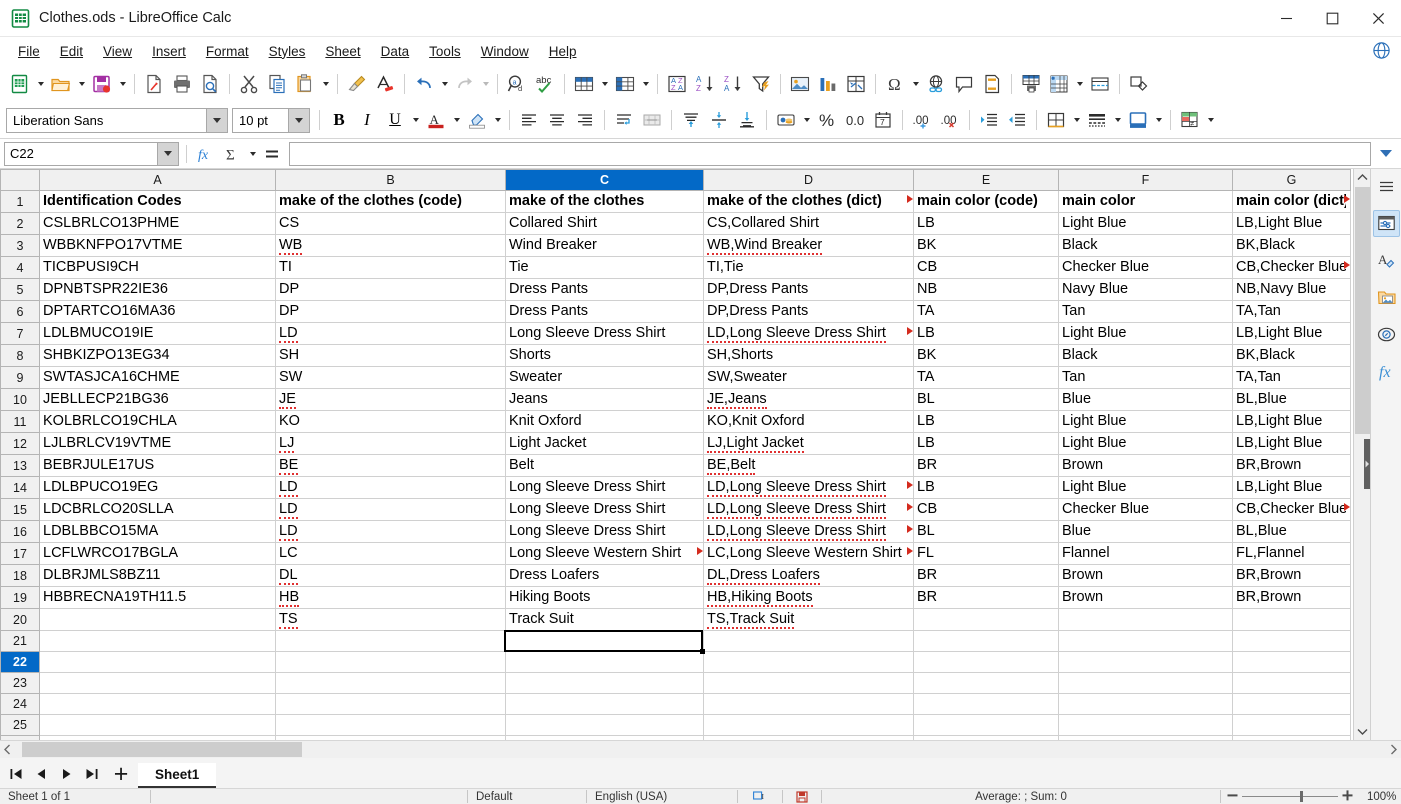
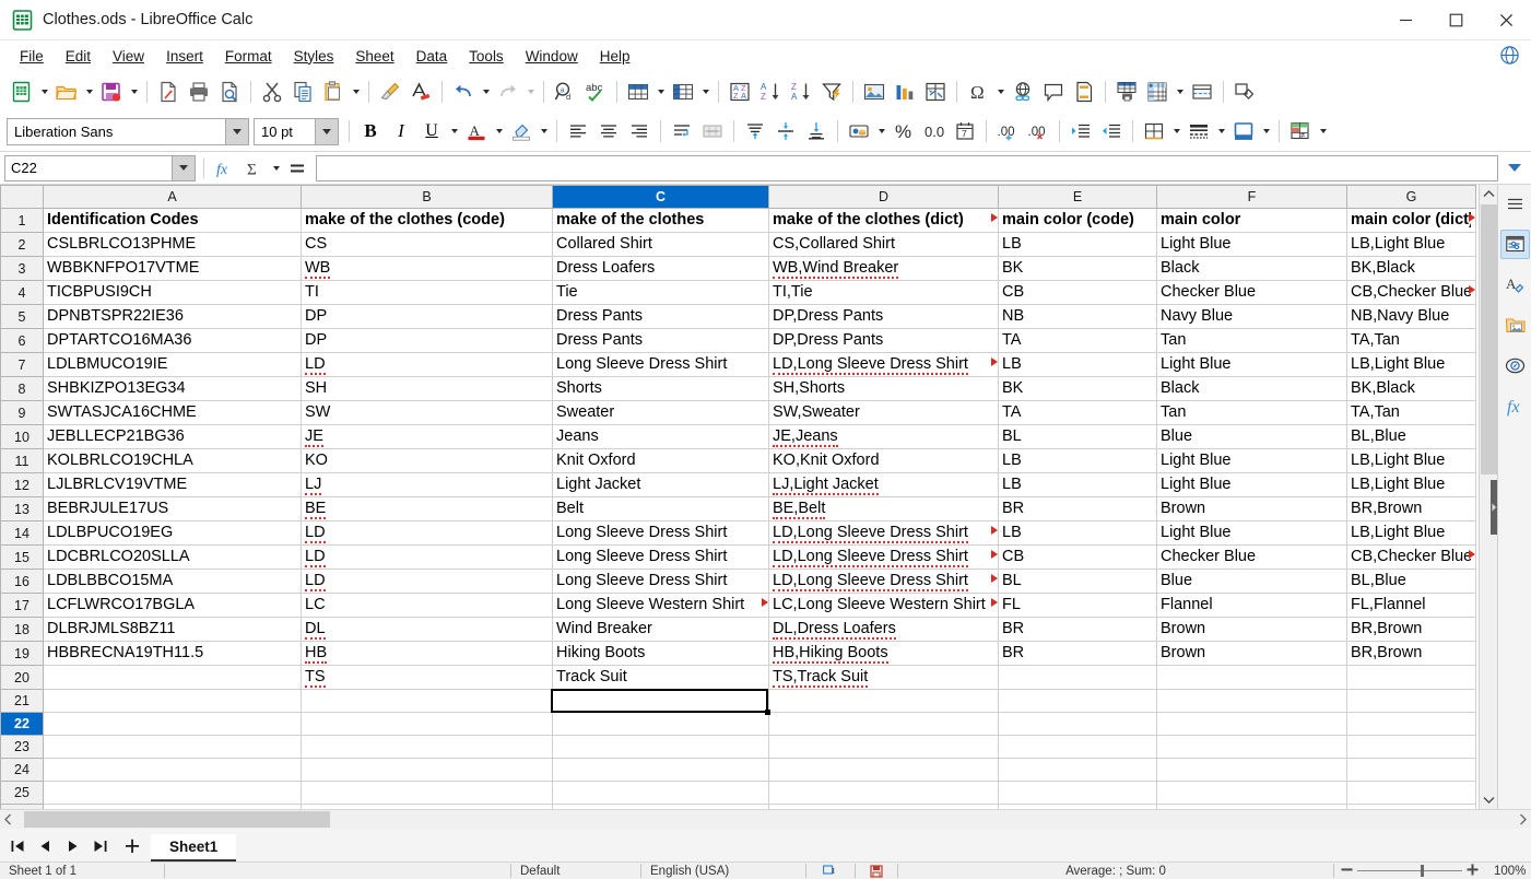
  Clothes.ods - LibreOffice Calc
  File
  Edit
  View
  Insert
  Format
  Styles
  Sheet
  Data
  Tools
  Window
  Help
  d
  abc
  A
  Z
  Z
  A
  A
  Z
  Z
  A
  Ω
  Liberation Sans
  10 pt
  B
  I
  U
  A
  %
  0.0
  7
  .00
  .00
  ≠
  C22
  fx
  Σ
  	A	B	C	D	E	F	G
  1	Identification Codes	make of the clothes (code)	make of the clothes	make of the clothes (dict)	main color (code)	main color	main color (dict
  2	CSLBRLCO13PHME	CS	Collared Shirt	CS,Collared Shirt	LB	Light Blue	LB,Light Blue
- 3	WBBKNFPO17VTME	WB	Wind Breaker	WB,Wind Breaker	BK	Black	BK,Black
+ 3	WBBKNFPO17VTME	WB	Dress Loafers	WB,Wind Breaker	BK	Black	BK,Black
  4	TICBPUSI9CH	TI	Tie	TI,Tie	CB	Checker Blue	CB,Checker Blue
  5	DPNBTSPR22IE36	DP	Dress Pants	DP,Dress Pants	NB	Navy Blue	NB,Navy Blue
  6	DPTARTCO16MA36	DP	Dress Pants	DP,Dress Pants	TA	Tan	TA,Tan
  7	LDLBMUCO19IE	LD	Long Sleeve Dress Shirt	LD,Long Sleeve Dress Shirt	LB	Light Blue	LB,Light Blue
  8	SHBKIZPO13EG34	SH	Shorts	SH,Shorts	BK	Black	BK,Black
  9	SWTASJCA16CHME	SW	Sweater	SW,Sweater	TA	Tan	TA,Tan
  10	JEBLLECP21BG36	JE	Jeans	JE,Jeans	BL	Blue	BL,Blue
  11	KOLBRLCO19CHLA	KO	Knit Oxford	KO,Knit Oxford	LB	Light Blue	LB,Light Blue
  12	LJLBRLCV19VTME	LJ	Light Jacket	LJ,Light Jacket	LB	Light Blue	LB,Light Blue
  13	BEBRJULE17US	BE	Belt	BE,Belt	BR	Brown	BR,Brown
  14	LDLBPUCO19EG	LD	Long Sleeve Dress Shirt	LD,Long Sleeve Dress Shirt	LB	Light Blue	LB,Light Blue
  15	LDCBRLCO20SLLA	LD	Long Sleeve Dress Shirt	LD,Long Sleeve Dress Shirt	CB	Checker Blue	CB,Checker Blue
  16	LDBLBBCO15MA	LD	Long Sleeve Dress Shirt	LD,Long Sleeve Dress Shirt	BL	Blue	BL,Blue
  17	LCFLWRCO17BGLA	LC	Long Sleeve Western Shirt	LC,Long Sleeve Western Shirt	FL	Flannel	FL,Flannel
- 18	DLBRJMLS8BZ11	DL	Dress Loafers	DL,Dress Loafers	BR	Brown	BR,Brown
+ 18	DLBRJMLS8BZ11	DL	Wind Breaker	DL,Dress Loafers	BR	Brown	BR,Brown
  19	HBBRECNA19TH11.5	HB	Hiking Boots	HB,Hiking Boots	BR	Brown	BR,Brown
  20		TS	Track Suit	TS,Track Suit
  21
  22
  23
  24
  25
  A
  fx
  +
  Sheet1
  Sheet 1 of 1
  Default
  English (USA)
  I
  Average: ; Sum: 0
  100%
